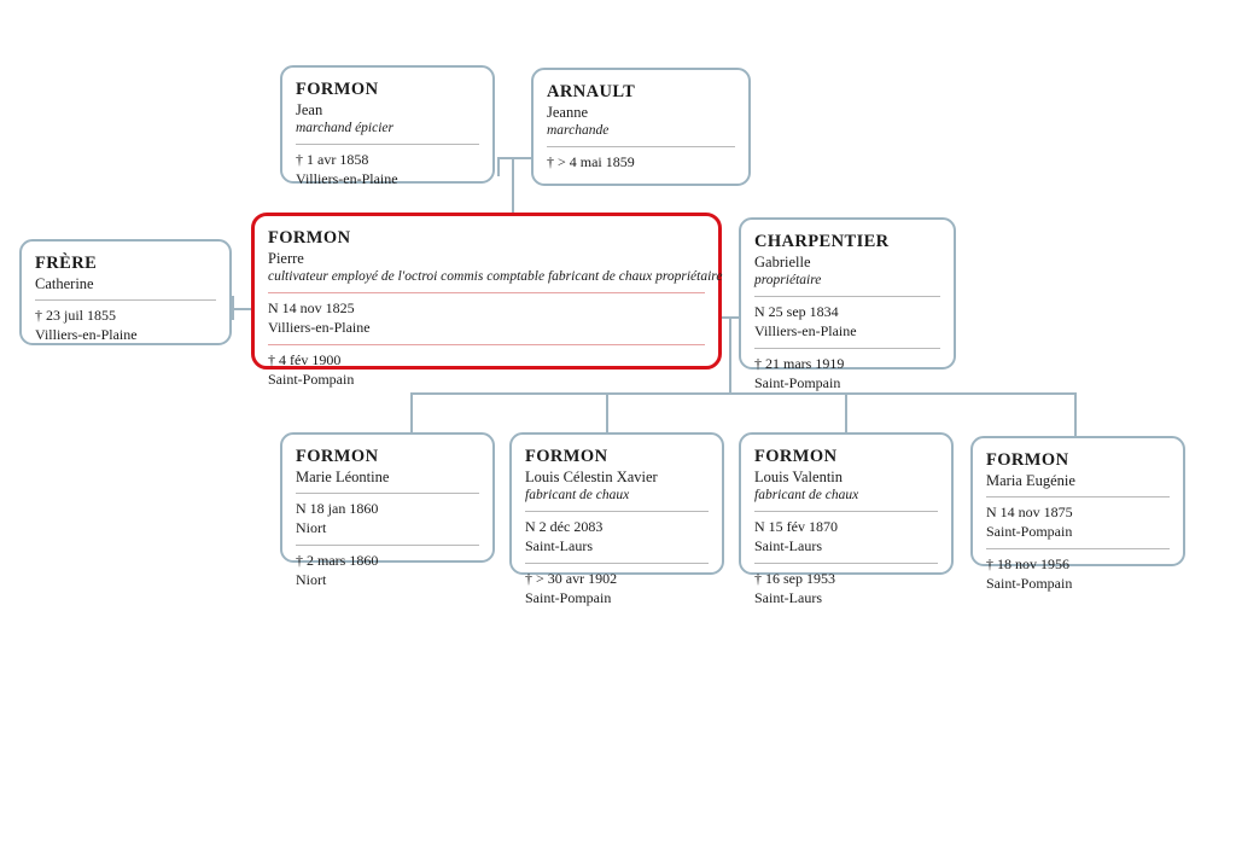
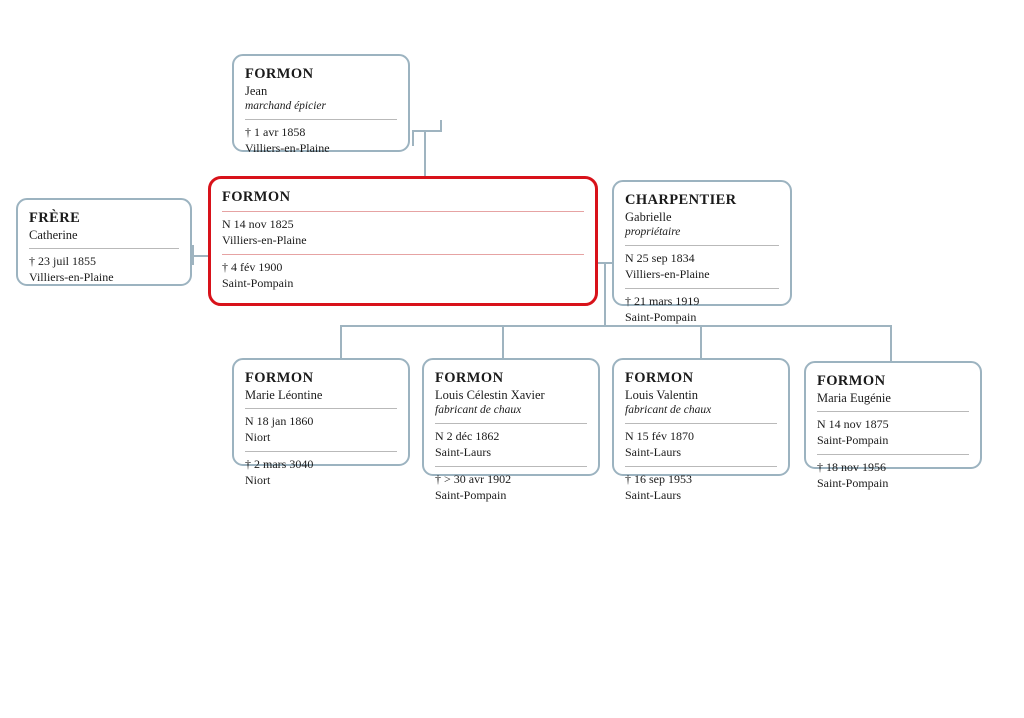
  FORMON
  Jean
  marchand épicier
  † 1 avr 1858
  Villiers-en-Plaine
- ARNAULT
- Jeanne
- marchande
- † > 4 mai 1859
  FRÈRE
  Catherine
  † 23 juil 1855
  Villiers-en-Plaine
  FORMON
- Pierre
- cultivateur employé de l'octroi commis comptable fabricant de chaux propriétaire
  N 14 nov 1825
  Villiers-en-Plaine
  † 4 fév 1900
  Saint-Pompain
  CHARPENTIER
  Gabrielle
  propriétaire
  N 25 sep 1834
  Villiers-en-Plaine
  † 21 mars 1919
  Saint-Pompain
  FORMON
  Marie Léontine
  N 18 jan 1860
  Niort
- † 2 mars 1860
+ † 2 mars 3040
  Niort
  FORMON
  Louis Célestin Xavier
  fabricant de chaux
- N 2 déc 2083
+ N 2 déc 1862
  Saint-Laurs
  † > 30 avr 1902
  Saint-Pompain
  FORMON
  Louis Valentin
  fabricant de chaux
  N 15 fév 1870
  Saint-Laurs
  † 16 sep 1953
  Saint-Laurs
  FORMON
  Maria Eugénie
  N 14 nov 1875
  Saint-Pompain
  † 18 nov 1956
  Saint-Pompain
